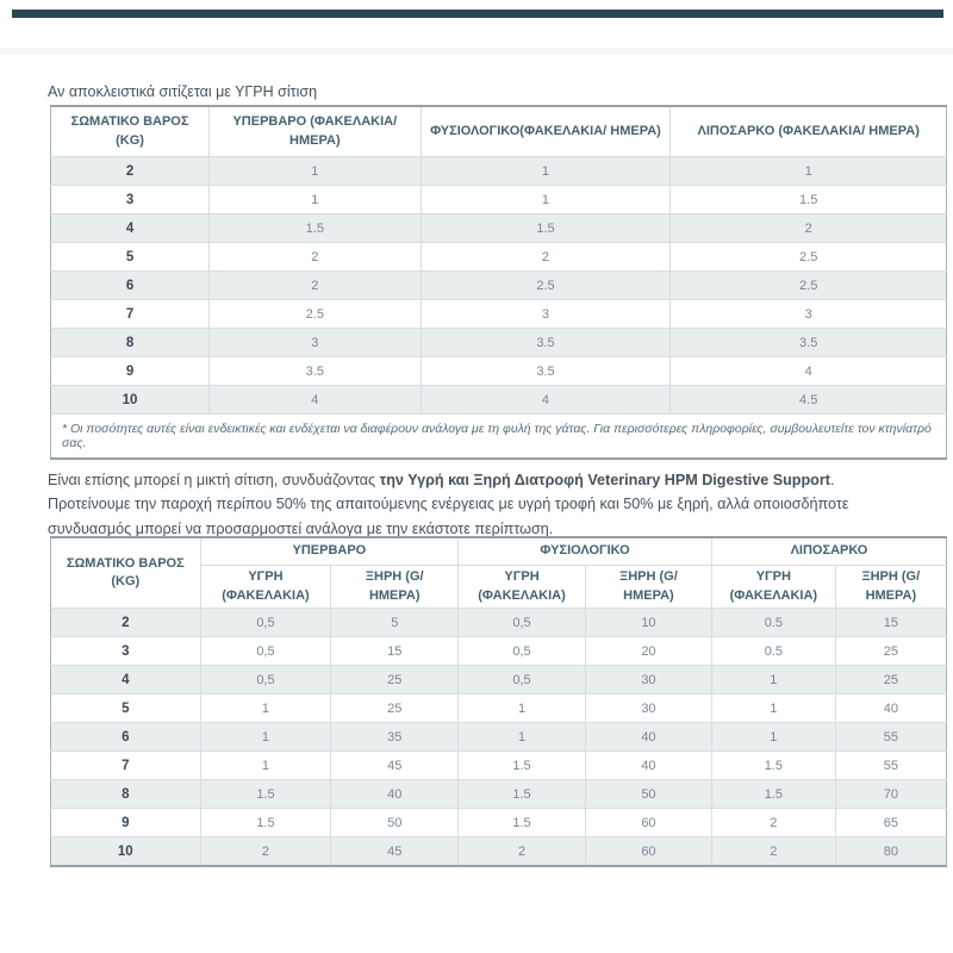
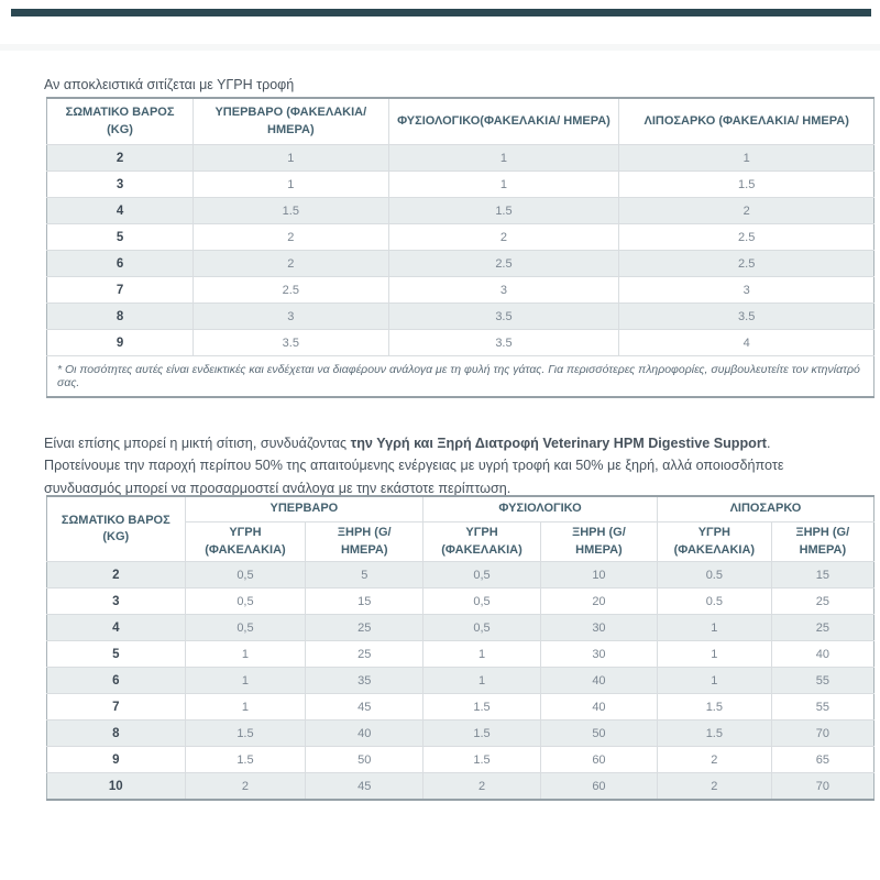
- Αν αποκλειστικά σιτίζεται με ΥΓΡΗ σίτιση
+ Αν αποκλειστικά σιτίζεται με ΥΓΡΗ τροφή
  ΣΩΜΑΤΙΚΟ ΒΑΡΟΣ (KG)	ΥΠΕΡΒΑΡΟ (ΦΑΚΕΛΑΚΙΑ/ ΗΜΕΡΑ)	ΦΥΣΙΟΛΟΓΙΚΟ(ΦΑΚΕΛΑΚΙΑ/ ΗΜΕΡΑ)	ΛΙΠΟΣΑΡΚΟ (ΦΑΚΕΛΑΚΙΑ/ ΗΜΕΡΑ)
  2	1	1	1
  3	1	1	1.5
  4	1.5	1.5	2
  5	2	2	2.5
  6	2	2.5	2.5
  7	2.5	3	3
  8	3	3.5	3.5
  9	3.5	3.5	4
- 10	4	4	4.5
  * Οι ποσότητες αυτές είναι ενδεικτικές και ενδέχεται να διαφέρουν ανάλογα με τη φυλή της γάτας. Για περισσότερες πληροφορίες, συμβουλευτείτε τον κτηνίατρό σας.
  Είναι επίσης μπορεί η μικτή σίτιση, συνδυάζοντας την Υγρή και Ξηρή Διατροφή Veterinary HPM Digestive Support. Προτείνουμε την παροχή περίπου 50% της απαιτούμενης ενέργειας με υγρή τροφή και 50% με ξηρή, αλλά οποιοσδήποτε συνδυασμός μπορεί να προσαρμοστεί ανάλογα με την εκάστοτε περίπτωση.
  ΣΩΜΑΤΙΚΟ ΒΑΡΟΣ (KG)	ΥΠΕΡΒΑΡΟ	ΦΥΣΙΟΛΟΓΙΚΟ	ΛΙΠΟΣΑΡΚΟ
  ΥΓΡΗ (ΦΑΚΕΛΑΚΙΑ)	ΞΗΡΗ (G/ ΗΜΕΡΑ)	ΥΓΡΗ (ΦΑΚΕΛΑΚΙΑ)	ΞΗΡΗ (G/ ΗΜΕΡΑ)	ΥΓΡΗ (ΦΑΚΕΛΑΚΙΑ)	ΞΗΡΗ (G/ ΗΜΕΡΑ)
  2	0,5	5	0,5	10	0.5	15
  3	0,5	15	0,5	20	0.5	25
  4	0,5	25	0,5	30	1	25
  5	1	25	1	30	1	40
  6	1	35	1	40	1	55
  7	1	45	1.5	40	1.5	55
  8	1.5	40	1.5	50	1.5	70
  9	1.5	50	1.5	60	2	65
- 10	2	45	2	60	2	80
+ 10	2	45	2	60	2	70
